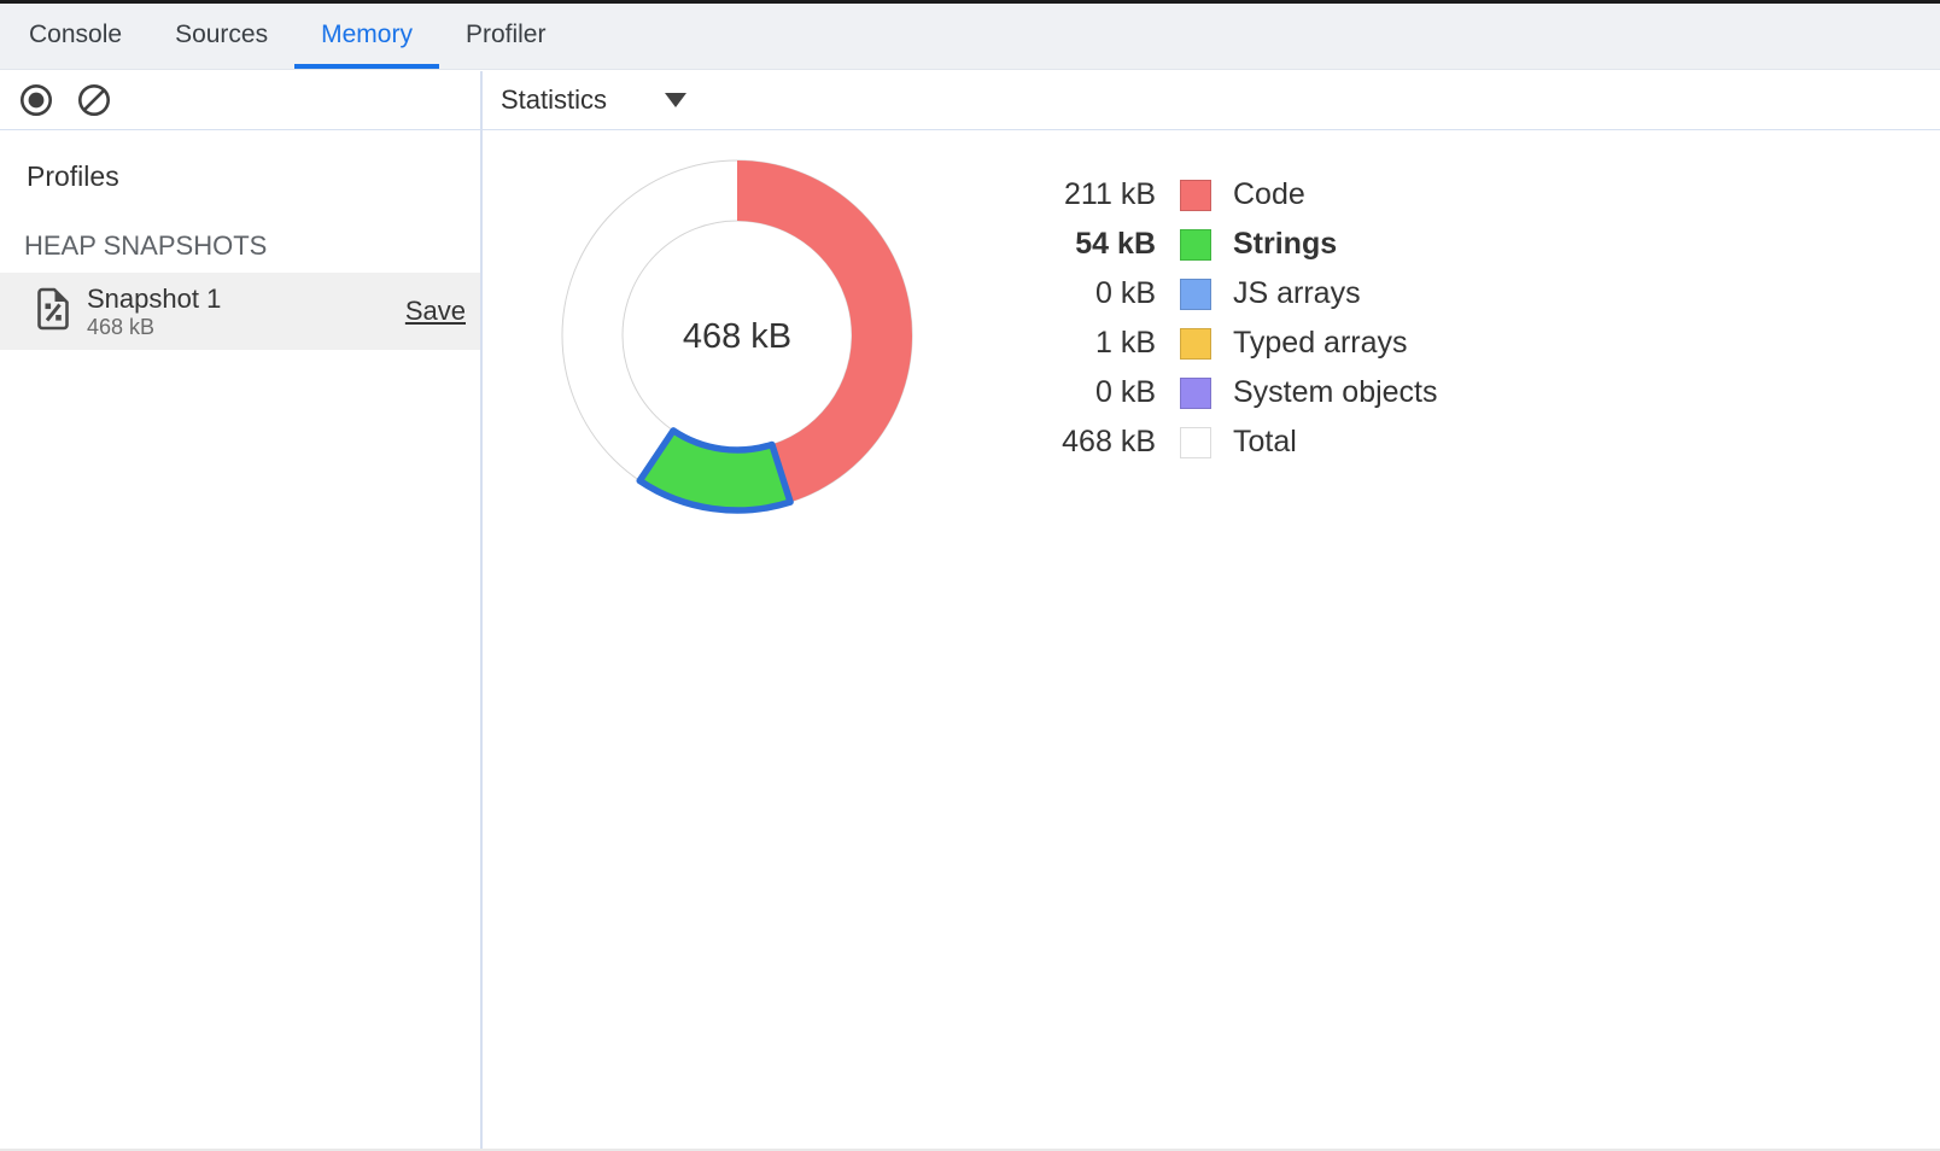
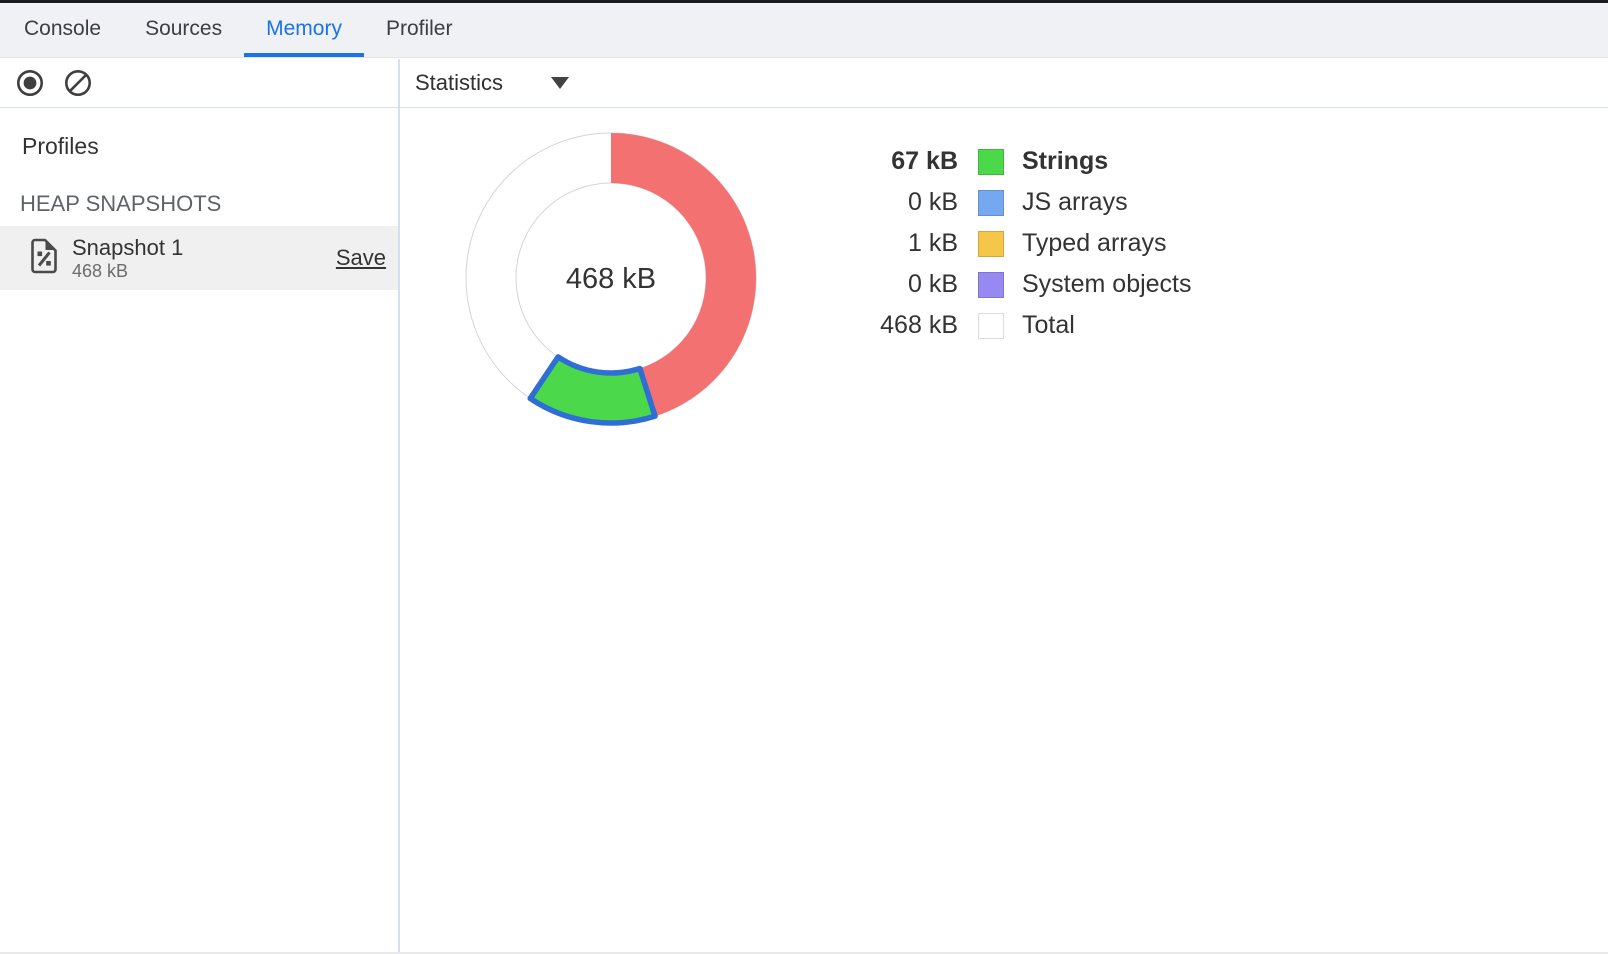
  Console
  Sources
  Memory
  Profiler
  Statistics
  Profiles
  HEAP SNAPSHOTS
  Snapshot 1
  468 kB
  Save
  468 kB
- 211 kB
- Code
- 54 kB
+ 67 kB
  Strings
  0 kB
  JS arrays
  1 kB
  Typed arrays
  0 kB
  System objects
  468 kB
  Total
